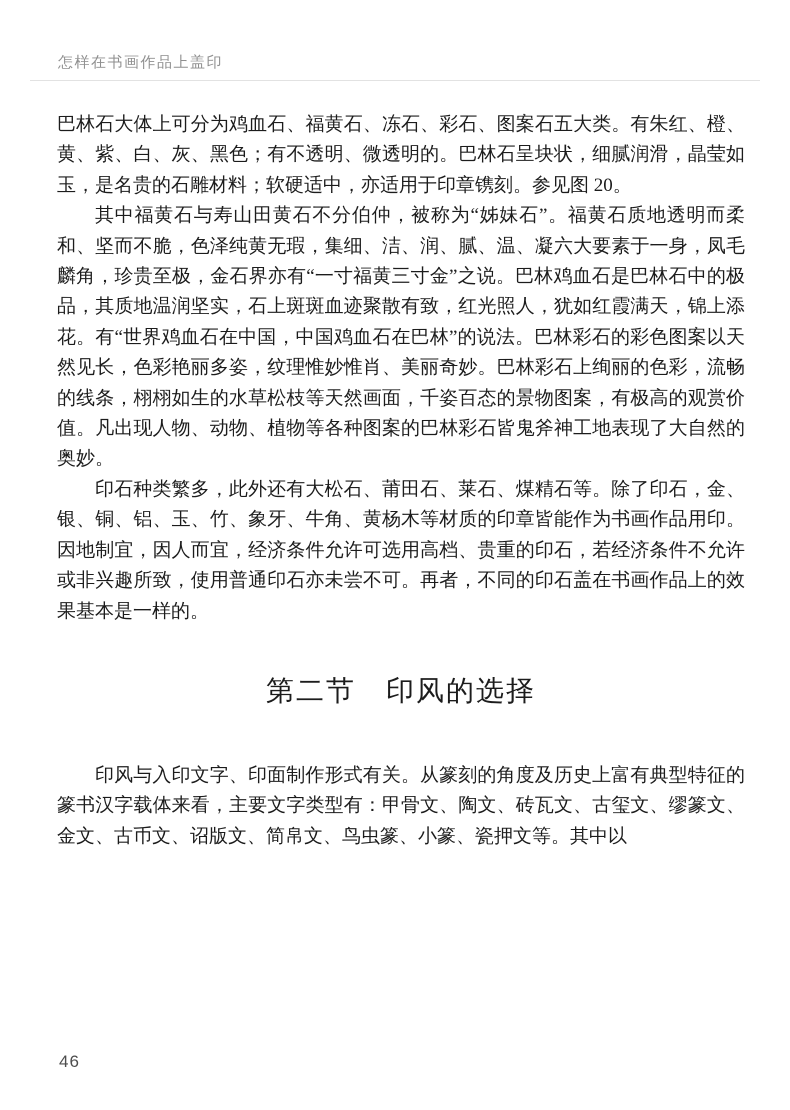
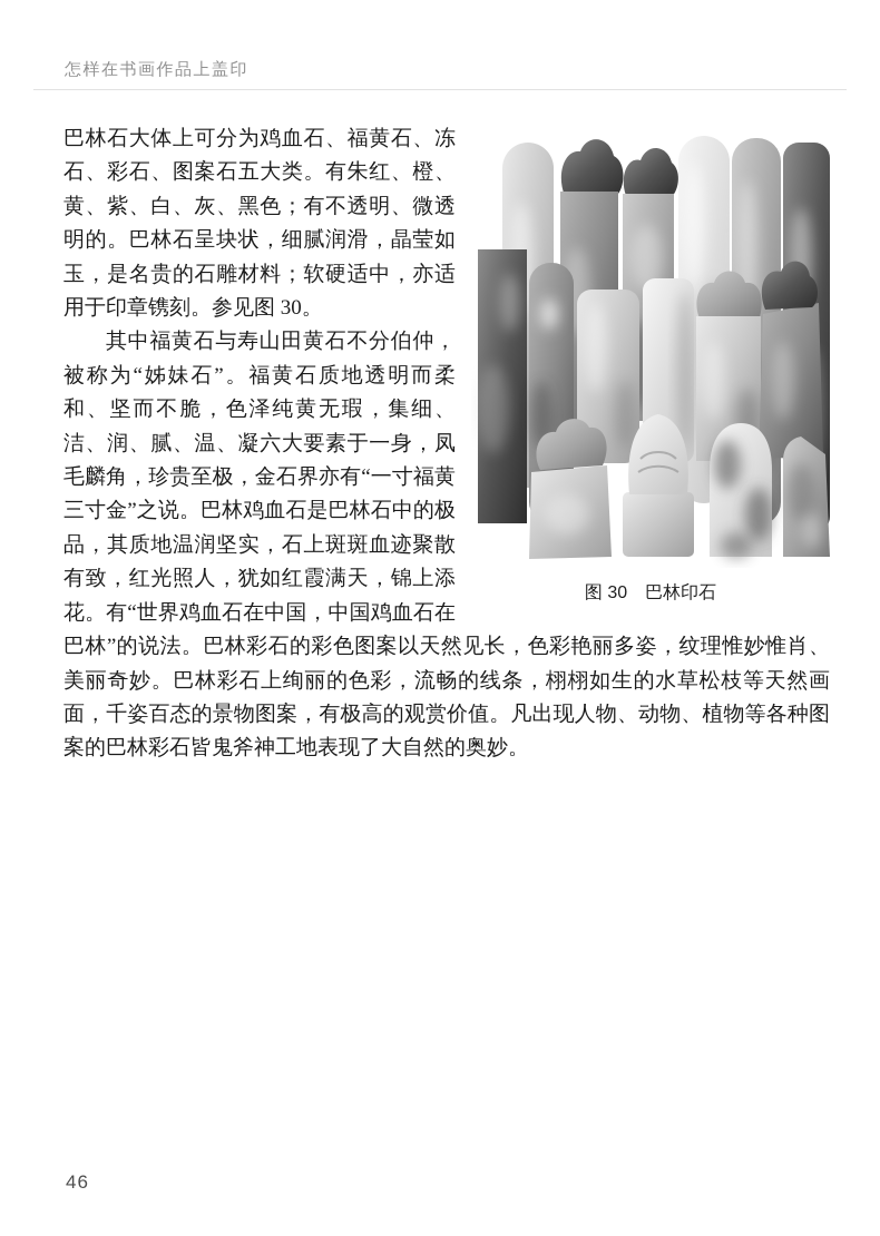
  怎样在书画作品上盖印
+ 图 30 巴林印石
- 巴林石大体上可分为鸡血石、福黄石、冻石、彩石、图案石五大类。有朱红、橙、黄、紫、白、灰、黑色；有不透明、微透明的。巴林石呈块状，细腻润滑，晶莹如玉，是名贵的石雕材料；软硬适中，亦适用于印章镌刻。参见图 20。
+ 巴林石大体上可分为鸡血石、福黄石、冻石、彩石、图案石五大类。有朱红、橙、黄、紫、白、灰、黑色；有不透明、微透明的。巴林石呈块状，细腻润滑，晶莹如玉，是名贵的石雕材料；软硬适中，亦适用于印章镌刻。参见图 30。
  其中福黄石与寿山田黄石不分伯仲，被称为“姊妹石”。福黄石质地透明而柔和、坚而不脆，色泽纯黄无瑕，集细、洁、润、腻、温、凝六大要素于一身，凤毛麟角，珍贵至极，金石界亦有“一寸福黄三寸金”之说。巴林鸡血石是巴林石中的极品，其质地温润坚实，石上斑斑血迹聚散有致，红光照人，犹如红霞满天，锦上添花。有“世界鸡血石在中国，中国鸡血石在巴林”的说法。巴林彩石的彩色图案以天然见长，色彩艳丽多姿，纹理惟妙惟肖、美丽奇妙。巴林彩石上绚丽的色彩，流畅的线条，栩栩如生的水草松枝等天然画面，千姿百态的景物图案，有极高的观赏价值。凡出现人物、动物、植物等各种图案的巴林彩石皆鬼斧神工地表现了大自然的奥妙。
- 印石种类繁多，此外还有大松石、莆田石、莱石、煤精石等。除了印石，金、银、铜、铝、玉、竹、象牙、牛角、黄杨木等材质的印章皆能作为书画作品用印。因地制宜，因人而宜，经济条件允许可选用高档、贵重的印石，若经济条件不允许或非兴趣所致，使用普通印石亦未尝不可。再者，不同的印石盖在书画作品上的效果基本是一样的。
- 第二节 印风的选择
- 印风与入印文字、印面制作形式有关。从篆刻的角度及历史上富有典型特征的篆书汉字载体来看，主要文字类型有：甲骨文、陶文、砖瓦文、古玺文、缪篆文、金文、古币文、诏版文、简帛文、鸟虫篆、小篆、瓷押文等。其中以
  46
